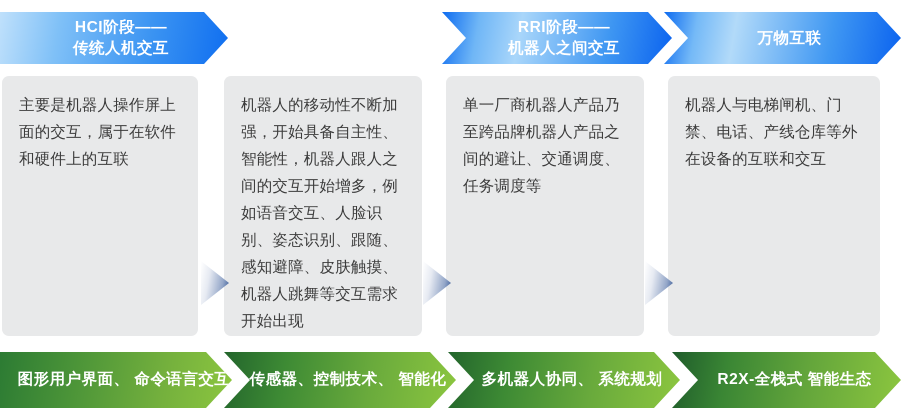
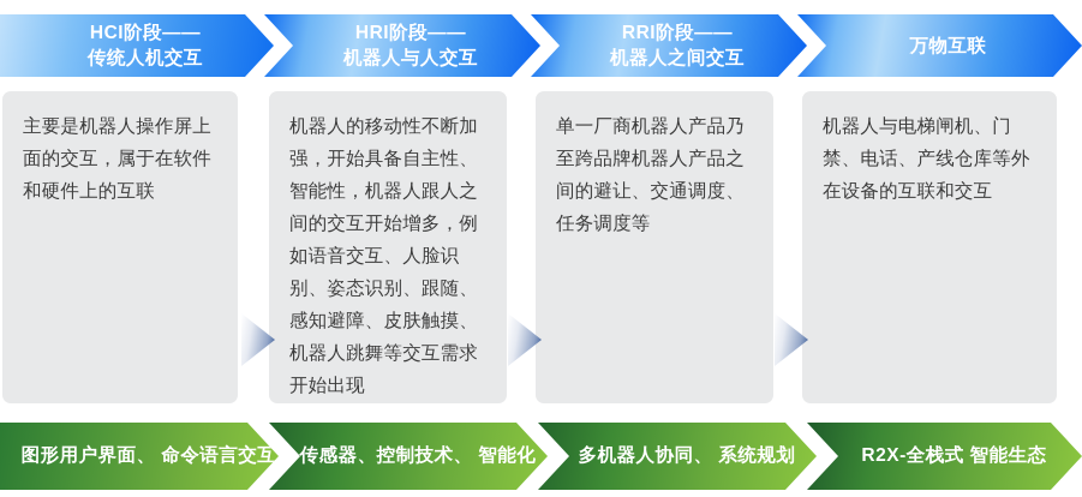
  HCI阶段——
  传统人机交互
+ HRI阶段——
+ 机器人与人交互
  RRI阶段——
  机器人之间交互
  万物互联
  主要是机器人操作屏上面的交互，属于在软件和硬件上的互联
  机器人的移动性不断加强，开始具备自主性、智能性，机器人跟人之间的交互开始增多，例如语音交互、人脸识别、姿态识别、跟随、感知避障、皮肤触摸、机器人跳舞等交互需求开始出现
  单一厂商机器人产品乃至跨品牌机器人产品之间的避让、交通调度、任务调度等
  机器人与电梯闸机、门禁、电话、产线仓库等外在设备的互联和交互
  图形用户界面、 命令语言交互
  传感器、控制技术、 智能化
  多机器人协同、 系统规划
  R2X-全栈式 智能生态
